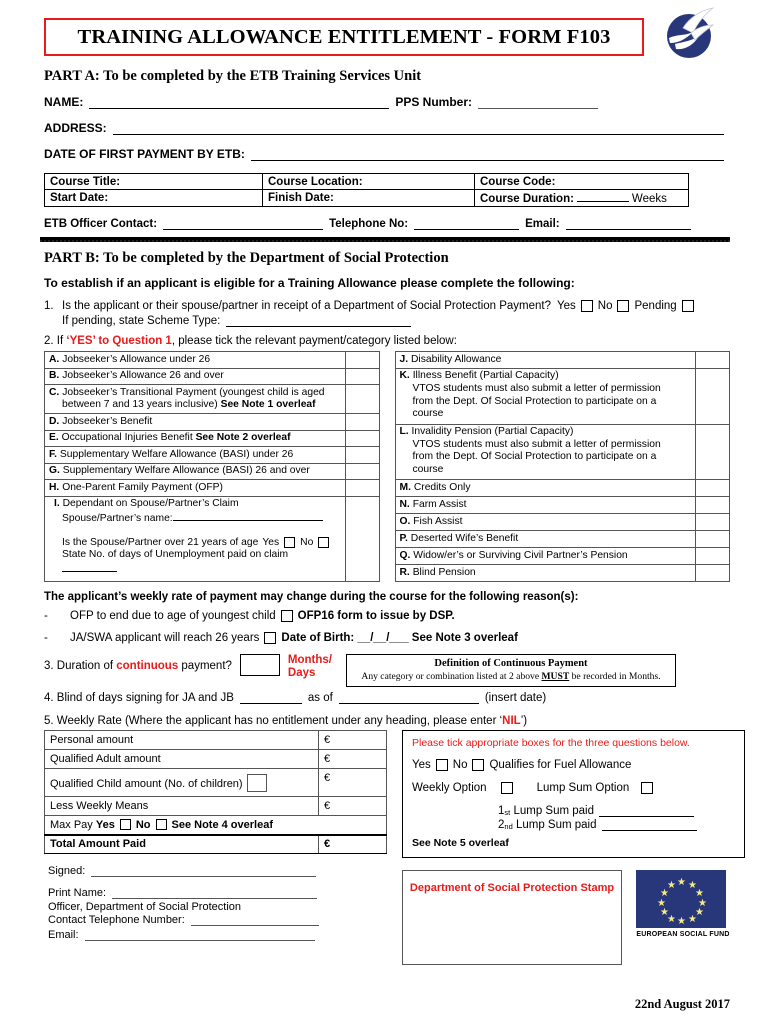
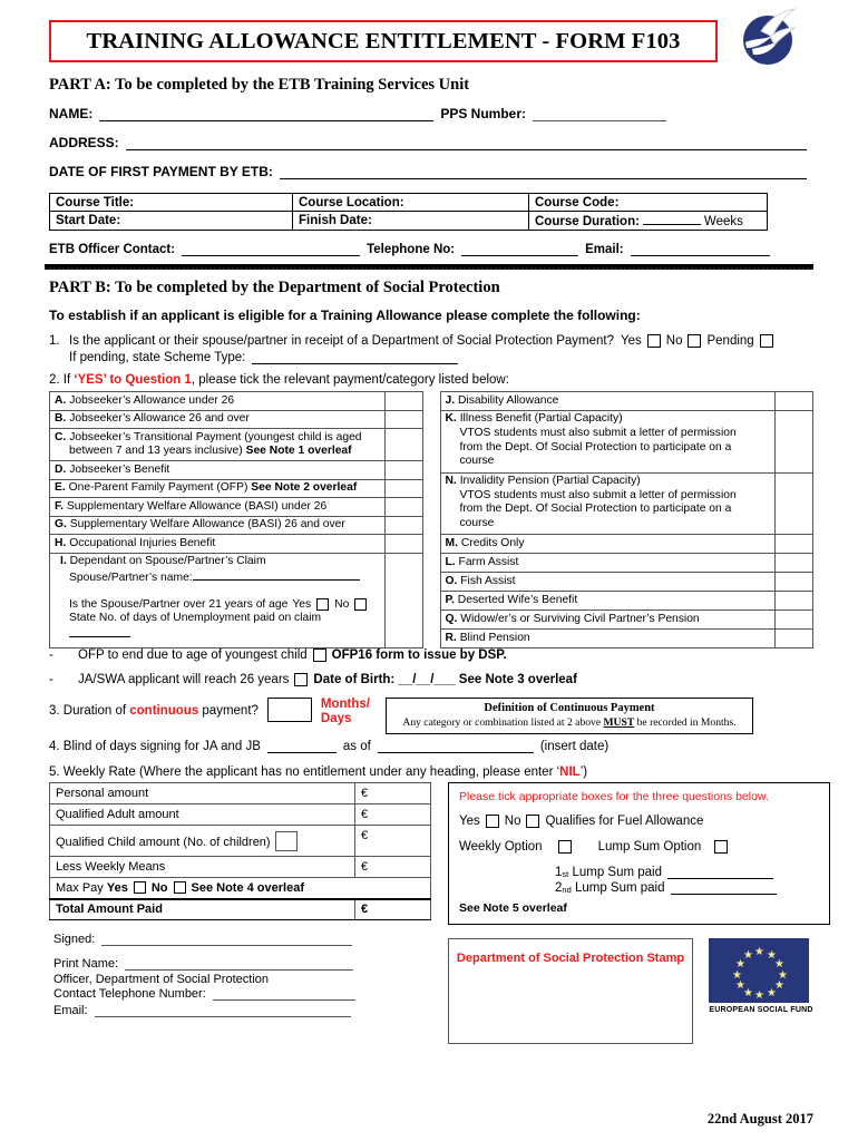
  TRAINING ALLOWANCE ENTITLEMENT - FORM F103
  PART A: To be completed by the ETB Training Services Unit
  NAME:
  PPS Number:
  ADDRESS:
  DATE OF FIRST PAYMENT BY ETB:
  Course Title:	Course Location:	Course Code:
  Start Date:	Finish Date:	Course Duration: Weeks
  ETB Officer Contact:
  Telephone No:
  Email:
  PART B: To be completed by the Department of Social Protection
  To establish if an applicant is eligible for a Training Allowance please complete the following:
  1.
  Is the applicant or their spouse/partner in receipt of a Department of Social Protection Payment?
  Yes
  No
  Pending
  If pending, state Scheme Type:
  2. If ‘YES’ to Question 1, please tick the relevant payment/category listed below:
  A. Jobseeker’s Allowance under 26
  B. Jobseeker’s Allowance 26 and over
  C. Jobseeker’s Transitional Payment (youngest child is agedbetween 7 and 13 years inclusive) See Note 1 overleaf
  D. Jobseeker’s Benefit
- E. Occupational Injuries Benefit See Note 2 overleaf
+ E. One-Parent Family Payment (OFP) See Note 2 overleaf
  F. Supplementary Welfare Allowance (BASI) under 26
  G. Supplementary Welfare Allowance (BASI) 26 and over
- H. One-Parent Family Payment (OFP)
+ H. Occupational Injuries Benefit
  I. Dependant on Spouse/Partner’s Claim Spouse/Partner’s name: Is the Spouse/Partner over 21 years of age Yes No State No. of days of Unemployment paid on claim
  J. Disability Allowance
  K. Illness Benefit (Partial Capacity) VTOS students must also submit a letter of permission from the Dept. Of Social Protection to participate on a course
- L. Invalidity Pension (Partial Capacity) VTOS students must also submit a letter of permission from the Dept. Of Social Protection to participate on a course
+ N. Invalidity Pension (Partial Capacity) VTOS students must also submit a letter of permission from the Dept. Of Social Protection to participate on a course
  M. Credits Only
- N. Farm Assist
+ L. Farm Assist
  O. Fish Assist
  P. Deserted Wife’s Benefit
  Q. Widow/er’s or Surviving Civil Partner’s Pension
  R. Blind Pension
- The applicant’s weekly rate of payment may change during the course for the following reason(s):
  -
  OFP to end due to age of youngest child
  OFP16 form to issue by DSP.
  -
  JA/SWA applicant will reach 26 years
  Date of Birth: __/__/___ See Note 3 overleaf
  3. Duration of continuous payment?
  Months/
  Days
  Definition of Continuous Payment
  Any category or combination listed at 2 above MUST be recorded in Months.
  4.
  Blind of days signing for JA and JB
  as of
  (insert date)
  5. Weekly Rate (Where the applicant has no entitlement under any heading, please enter ‘NIL’)
  Personal amount	€
  Qualified Adult amount	€
  Qualified Child amount (No. of children)	€
  Less Weekly Means	€
  Max Pay Yes No See Note 4 overleaf
  Total Amount Paid	€
  Signed:
  Print Name:
  Officer, Department of Social Protection
  Contact Telephone Number:
  Email:
  Please tick appropriate boxes for the three questions below.
  Yes
  No
  Qualifies for Fuel Allowance
  Weekly Option
  Lump Sum Option
  1
  st
  Lump Sum paid
  2
  nd
  Lump Sum paid
  See Note 5 overleaf
  Department of Social Protection Stamp
  ★
  ★
  ★
  ★
  ★
  ★
  ★
  ★
  ★
  ★
  ★
  ★
  22nd August 2017
